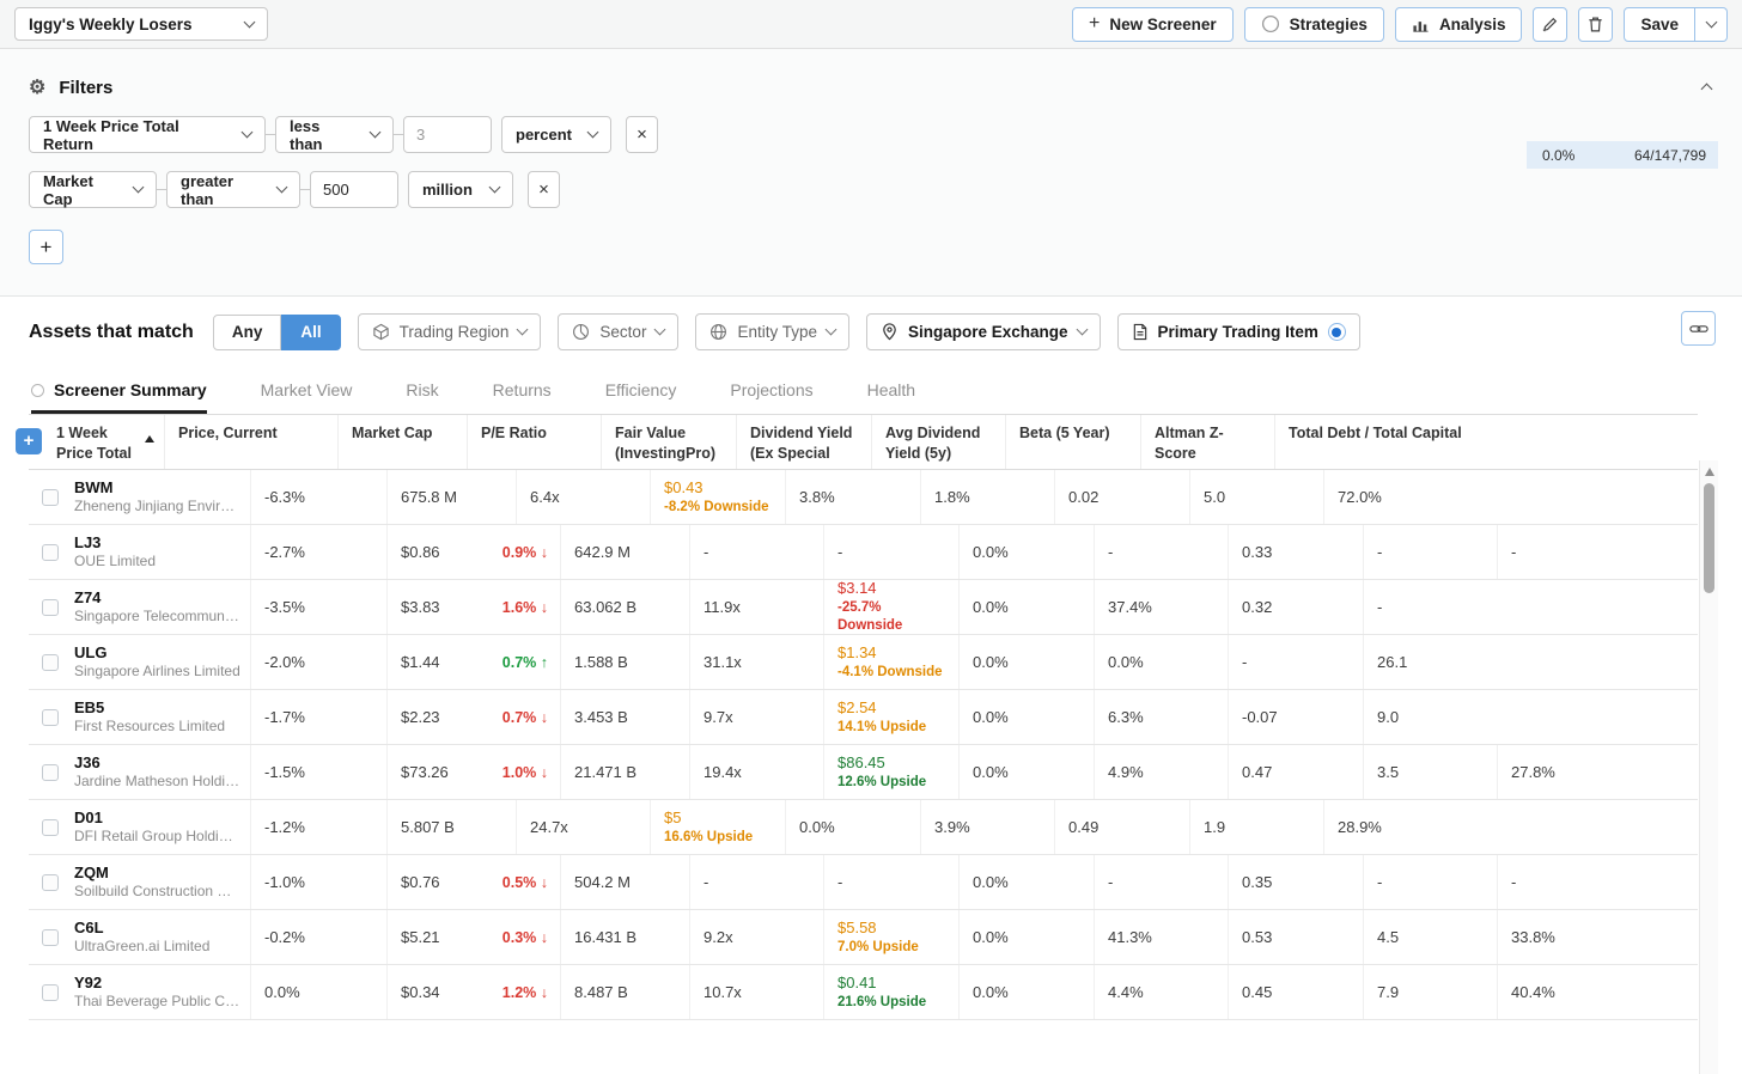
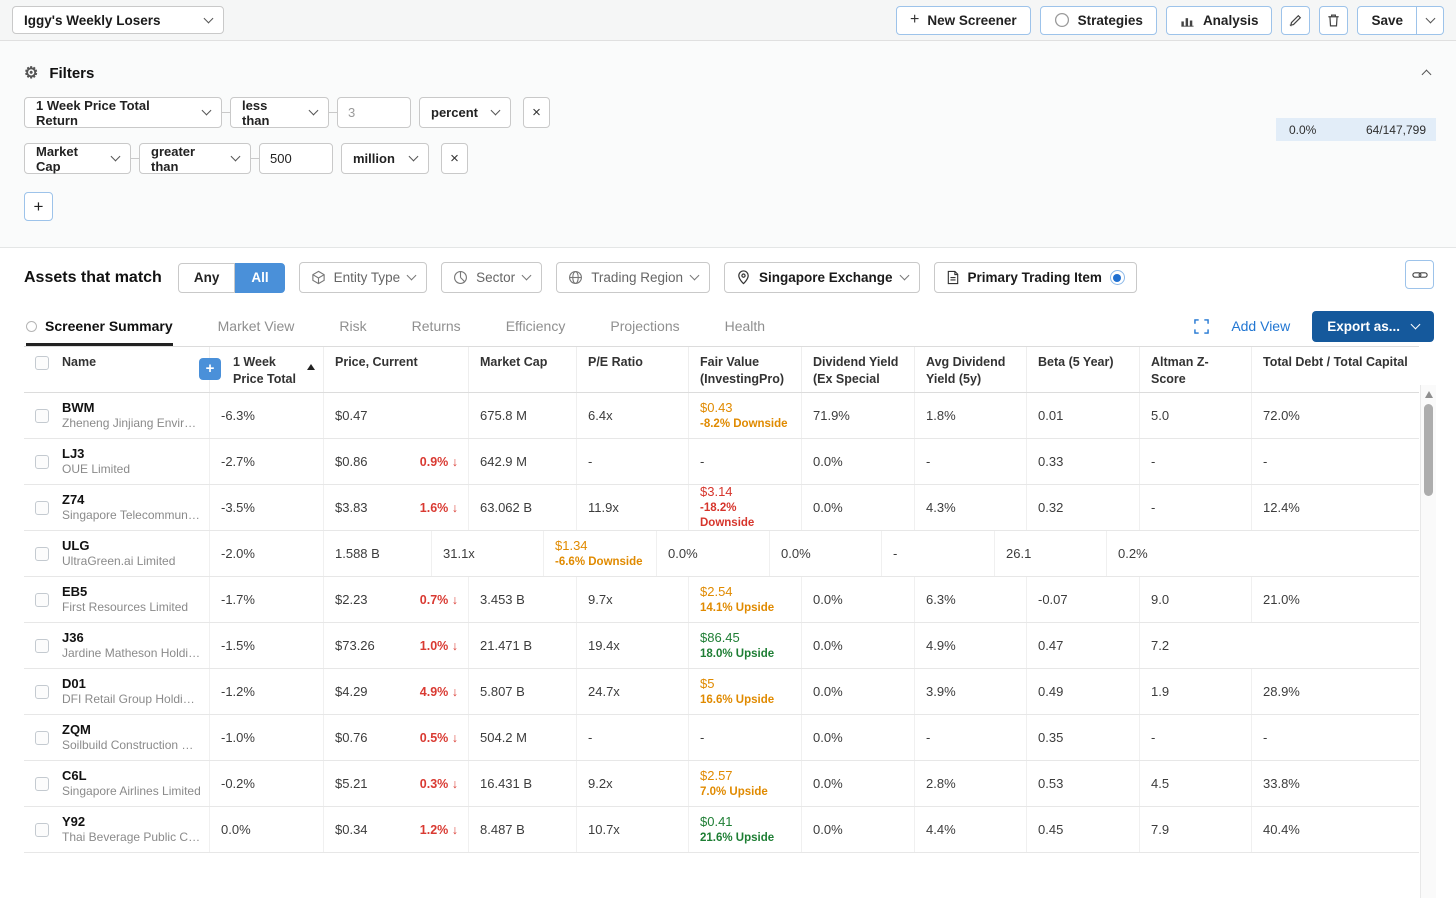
  Iggy's Weekly Losers
  +
  New Screener
  Strategies
  Analysis
  Save
  ⚙
  Filters
  1 Week Price Total Return
  less than
  3
  percent
  ×
  Market Cap
  greater than
  500
  million
  ×
  +
  0.0%
  64/147,799
  Assets that match
  Any
  All
- Trading Region
+ Entity Type
  Sector
- Entity Type
+ Trading Region
  Singapore Exchange
  Primary Trading Item
  Screener Summary
  Market View
  Risk
  Returns
  Efficiency
  Projections
  Health
+ Add View
+ Export as...
+ Name
  +
  1 Week Price Total
  Price, Current
  Market Cap
  P/E Ratio
  Fair Value (InvestingPro)
  Dividend Yield (Ex Special
  Avg Dividend Yield (5y)
  Beta (5 Year)
  Altman Z-Score
  Total Debt / Total Capital
  BWM
  Zheneng Jinjiang Environ
  -6.3%
+ $0.47
  675.8 M
  6.4x
  $0.43
  -8.2% Downside
- 3.8%
+ 71.9%
  1.8%
- 0.02
+ 0.01
  5.0
  72.0%
  LJ3
  OUE Limited
  -2.7%
  $0.86
  0.9% ↓
  642.9 M
  -
  -
  0.0%
  -
  0.33
  -
  -
  Z74
  Singapore Telecommunica
  -3.5%
  $3.83
  1.6% ↓
  63.062 B
  11.9x
  $3.14
- -25.7% Downside
+ -18.2% Downside
  0.0%
- 37.4%
+ 4.3%
  0.32
  -
+ 12.4%
  ULG
- Singapore Airlines Limited
+ UltraGreen.ai Limited
  -2.0%
- $1.44
- 0.7% ↑
  1.588 B
  31.1x
  $1.34
- -4.1% Downside
+ -6.6% Downside
  0.0%
  0.0%
  -
  26.1
+ 0.2%
  EB5
  First Resources Limited
  -1.7%
  $2.23
  0.7% ↓
  3.453 B
  9.7x
  $2.54
  14.1% Upside
  0.0%
  6.3%
  -0.07
  9.0
+ 21.0%
  J36
  Jardine Matheson Holding
  -1.5%
  $73.26
  1.0% ↓
  21.471 B
  19.4x
  $86.45
- 12.6% Upside
+ 18.0% Upside
  0.0%
  4.9%
  0.47
- 3.5
+ 7.2
- 27.8%
  D01
  DFI Retail Group Holdings
  -1.2%
+ $4.29
+ 4.9% ↓
  5.807 B
  24.7x
  $5
  16.6% Upside
  0.0%
  3.9%
  0.49
  1.9
  28.9%
  ZQM
  Soilbuild Construction Gro
  -1.0%
  $0.76
  0.5% ↓
  504.2 M
  -
  -
  0.0%
  -
  0.35
  -
  -
  C6L
- UltraGreen.ai Limited
+ Singapore Airlines Limited
  -0.2%
  $5.21
  0.3% ↓
  16.431 B
  9.2x
- $5.58
+ $2.57
  7.0% Upside
  0.0%
- 41.3%
+ 2.8%
  0.53
  4.5
  33.8%
  Y92
  Thai Beverage Public Com
  0.0%
  $0.34
  1.2% ↓
  8.487 B
  10.7x
  $0.41
  21.6% Upside
  0.0%
  4.4%
  0.45
  7.9
  40.4%
